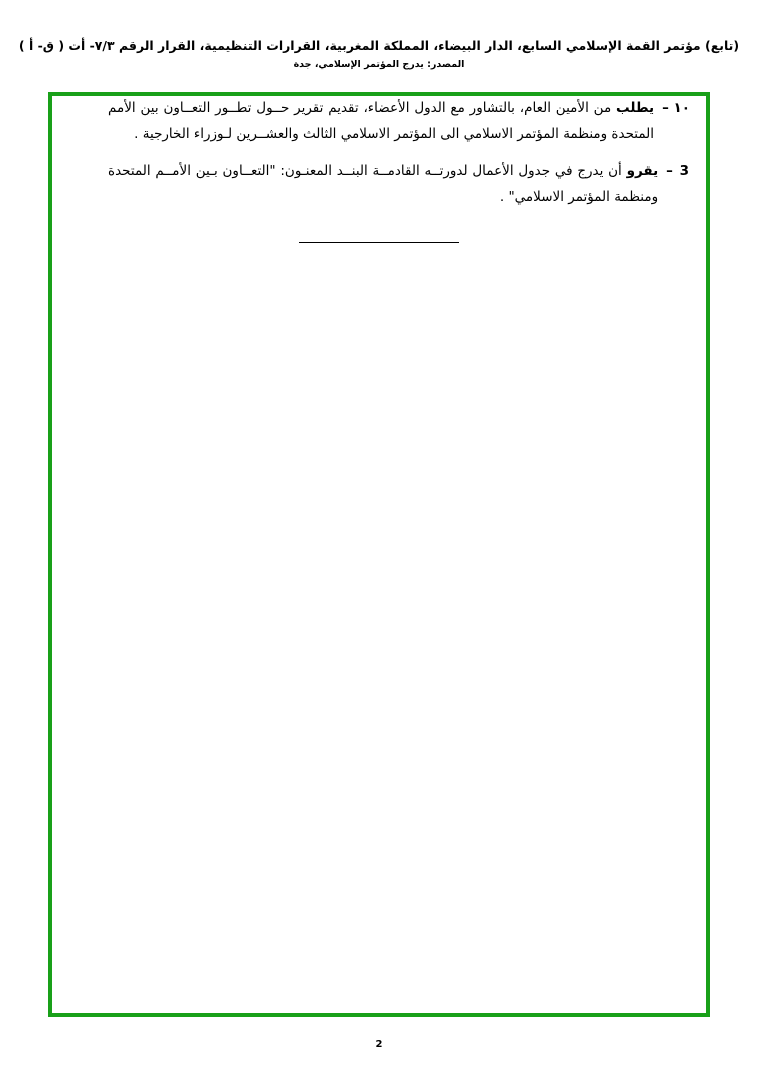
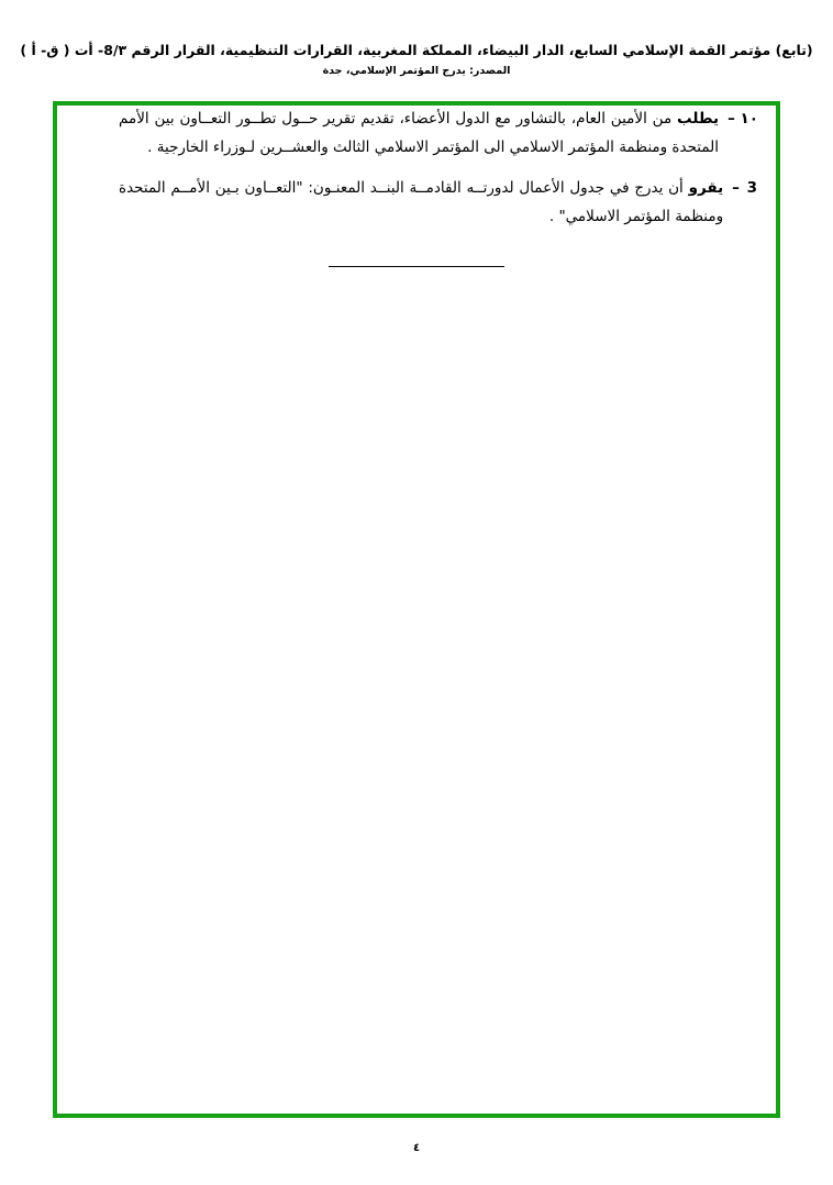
- (تابع) مؤتمر القمة الإسلامي السابع، الدار البيضاء، المملكة المغربية، القرارات التنظيمية، القرار الرقم ٧/٣- أت ( ق- أ )
+ (تابع) مؤتمر القمة الإسلامي السابع، الدار البيضاء، المملكة المغربية، القرارات التنظيمية، القرار الرقم 8/٣- أت ( ق- أ )
  المصدر: يدرج المؤتمر الإسلامي، جدة
  ١٠ –
  يطلب من الأمين العام، بالتشاور مع الدول الأعضاء، تقديم تقرير حــول تطــور التعــاون بين الأمم المتحدة ومنظمة المؤتمر الاسلامي الى المؤتمر الاسلامي الثالث والعشــرين لـوزراء الخارجية .
  3 –
  يقرو أن يدرج في جدول الأعمال لدورتــه القادمــة البنــد المعنـون: "التعــاون بـين الأمــم المتحدة ومنظمة المؤتمر الاسلامي" .
- 2
+ ٤
